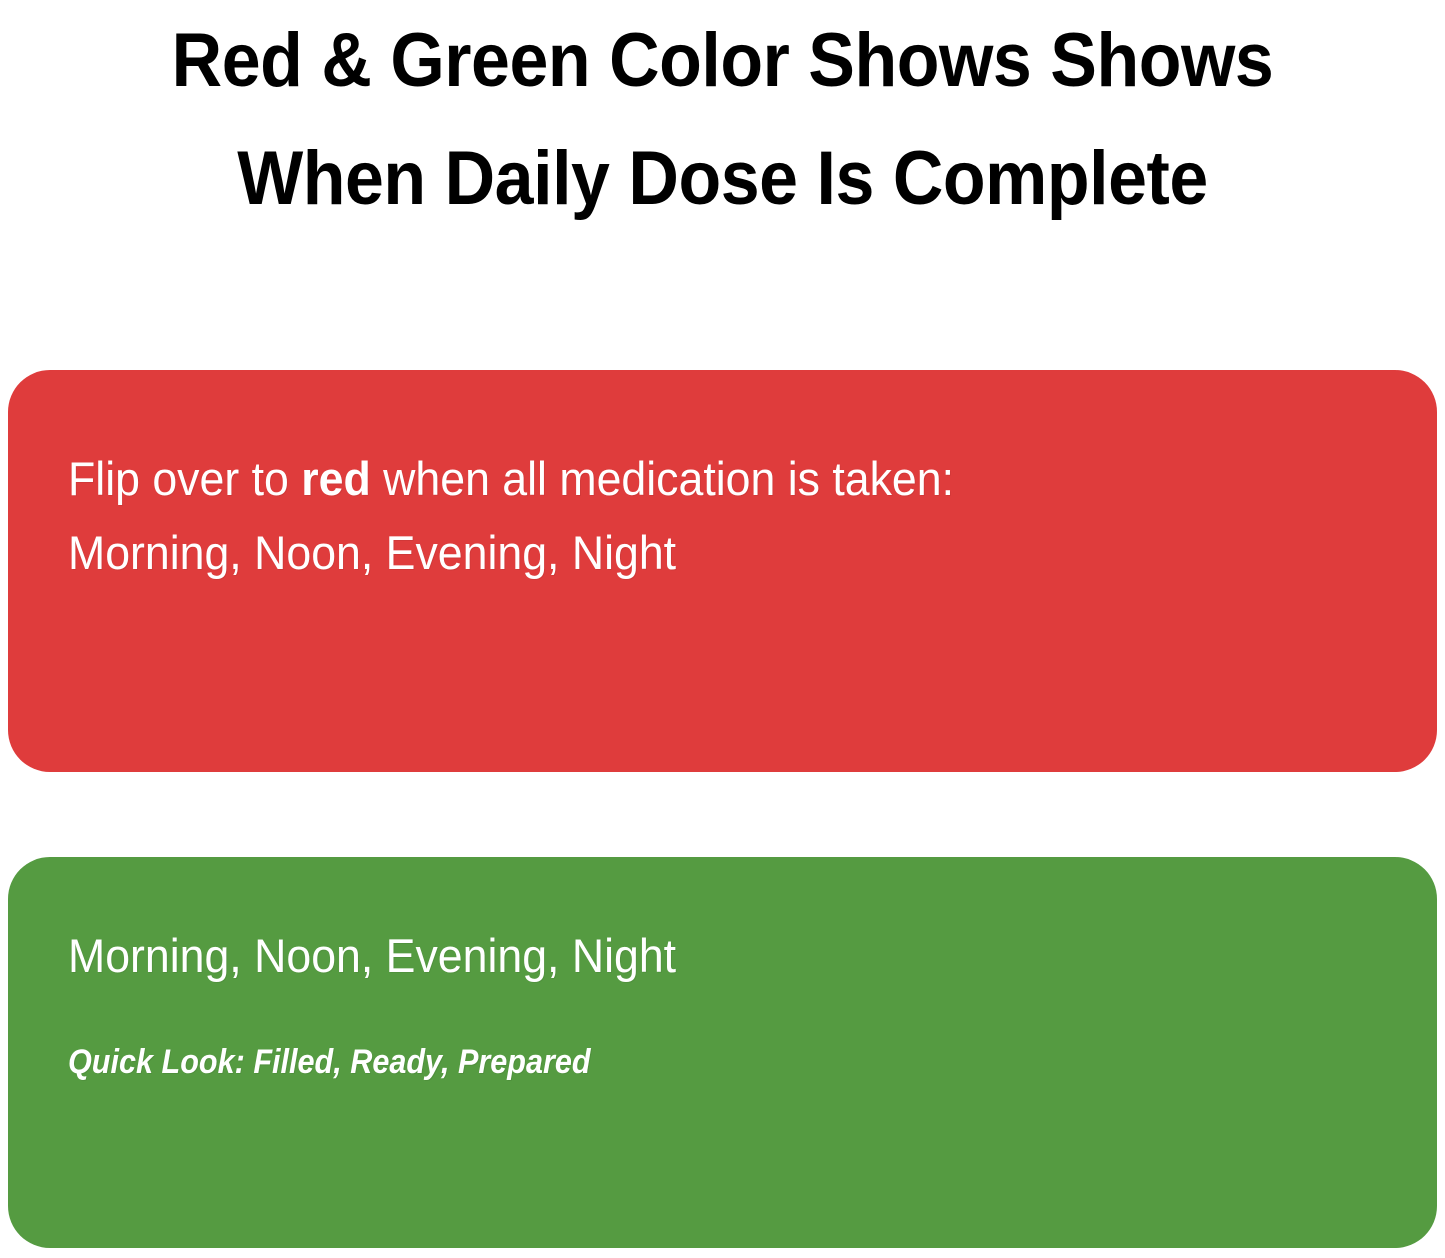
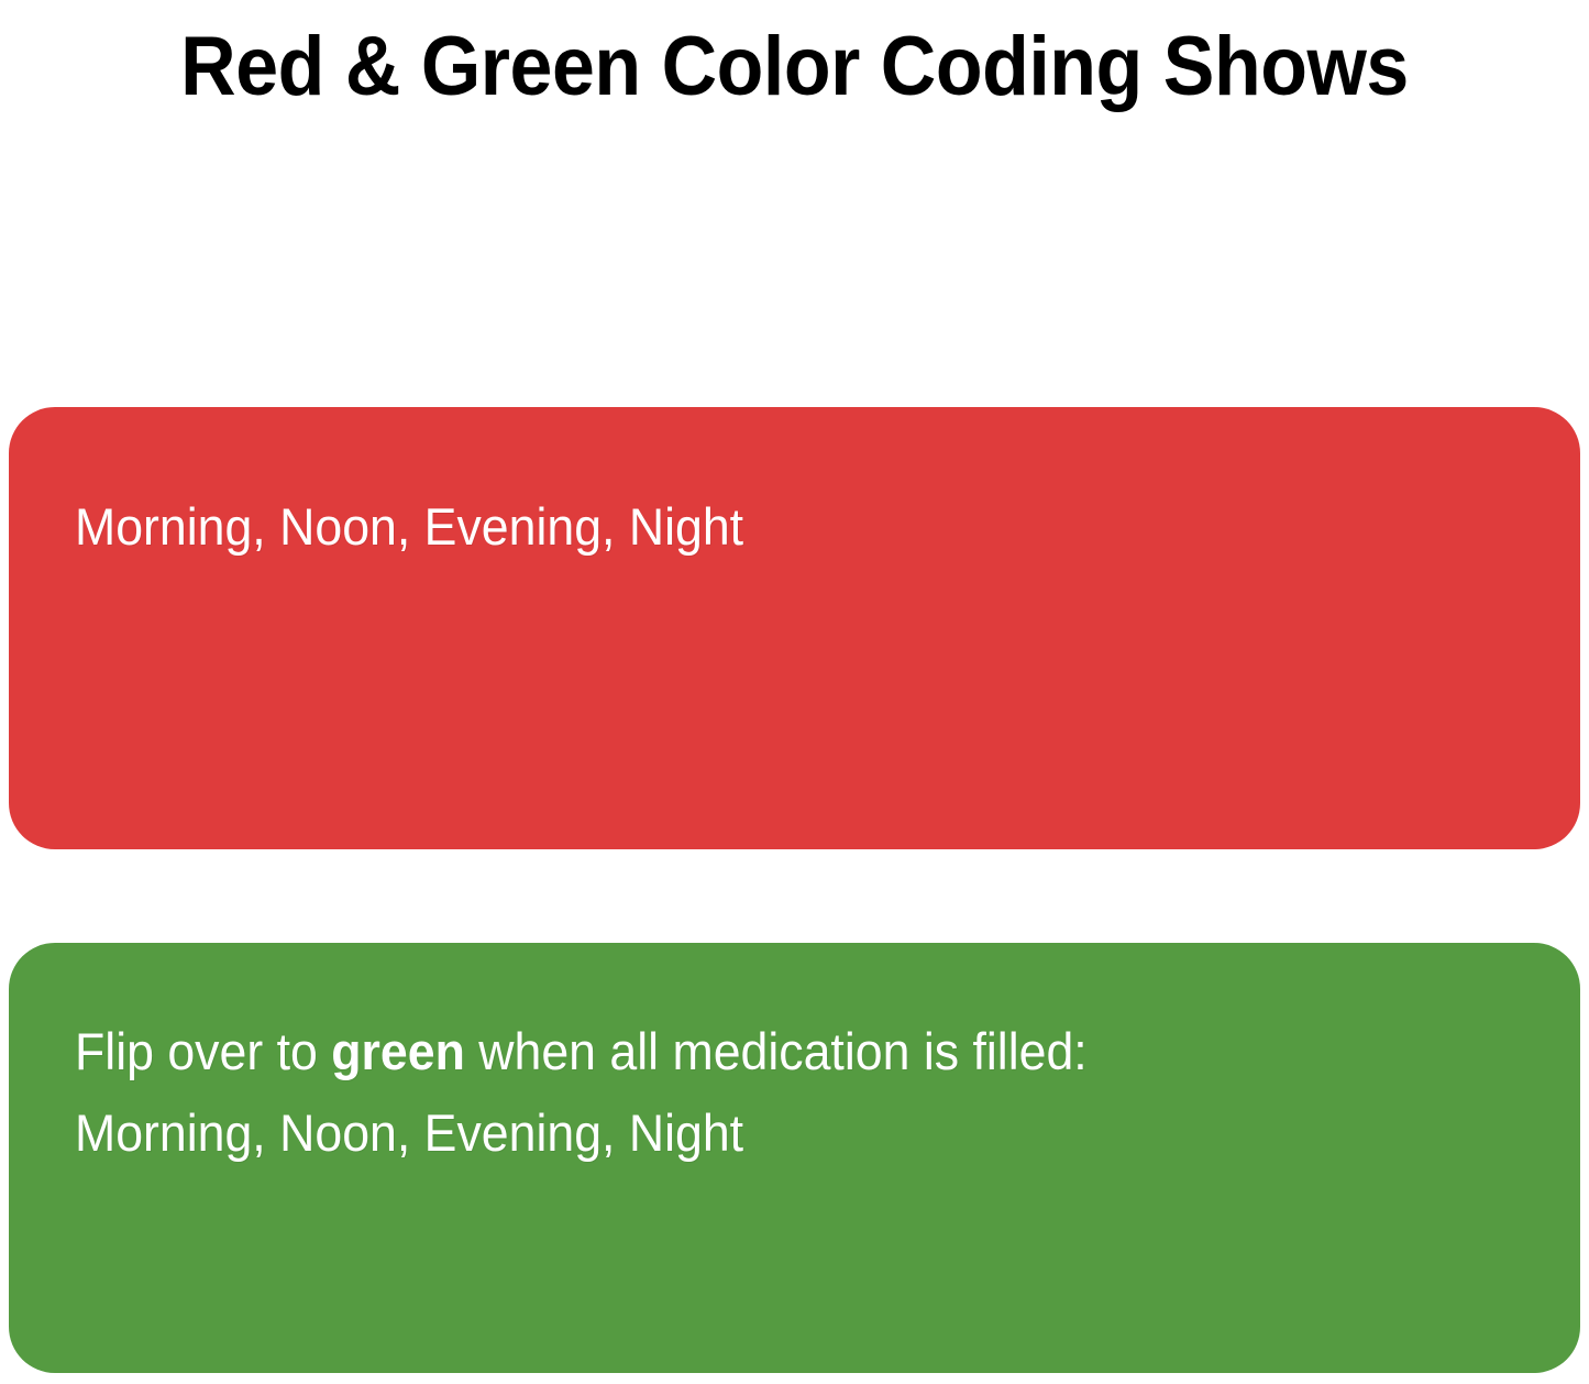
- Red & Green Color Shows Shows
+ Red & Green Color Coding Shows
- When Daily Dose Is Complete
- Flip over to red when all medication is taken:
  Morning, Noon, Evening, Night
+ Flip over to green when all medication is filled:
  Morning, Noon, Evening, Night
- Quick Look: Filled, Ready, Prepared
